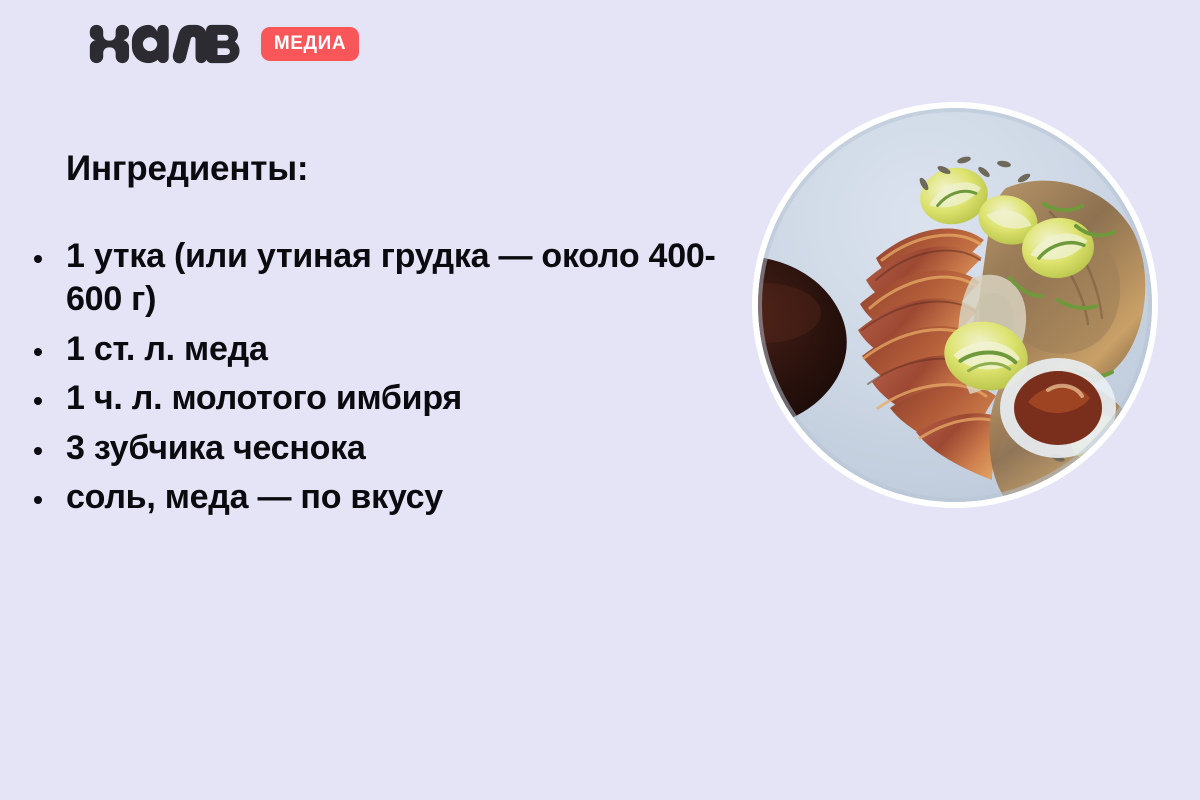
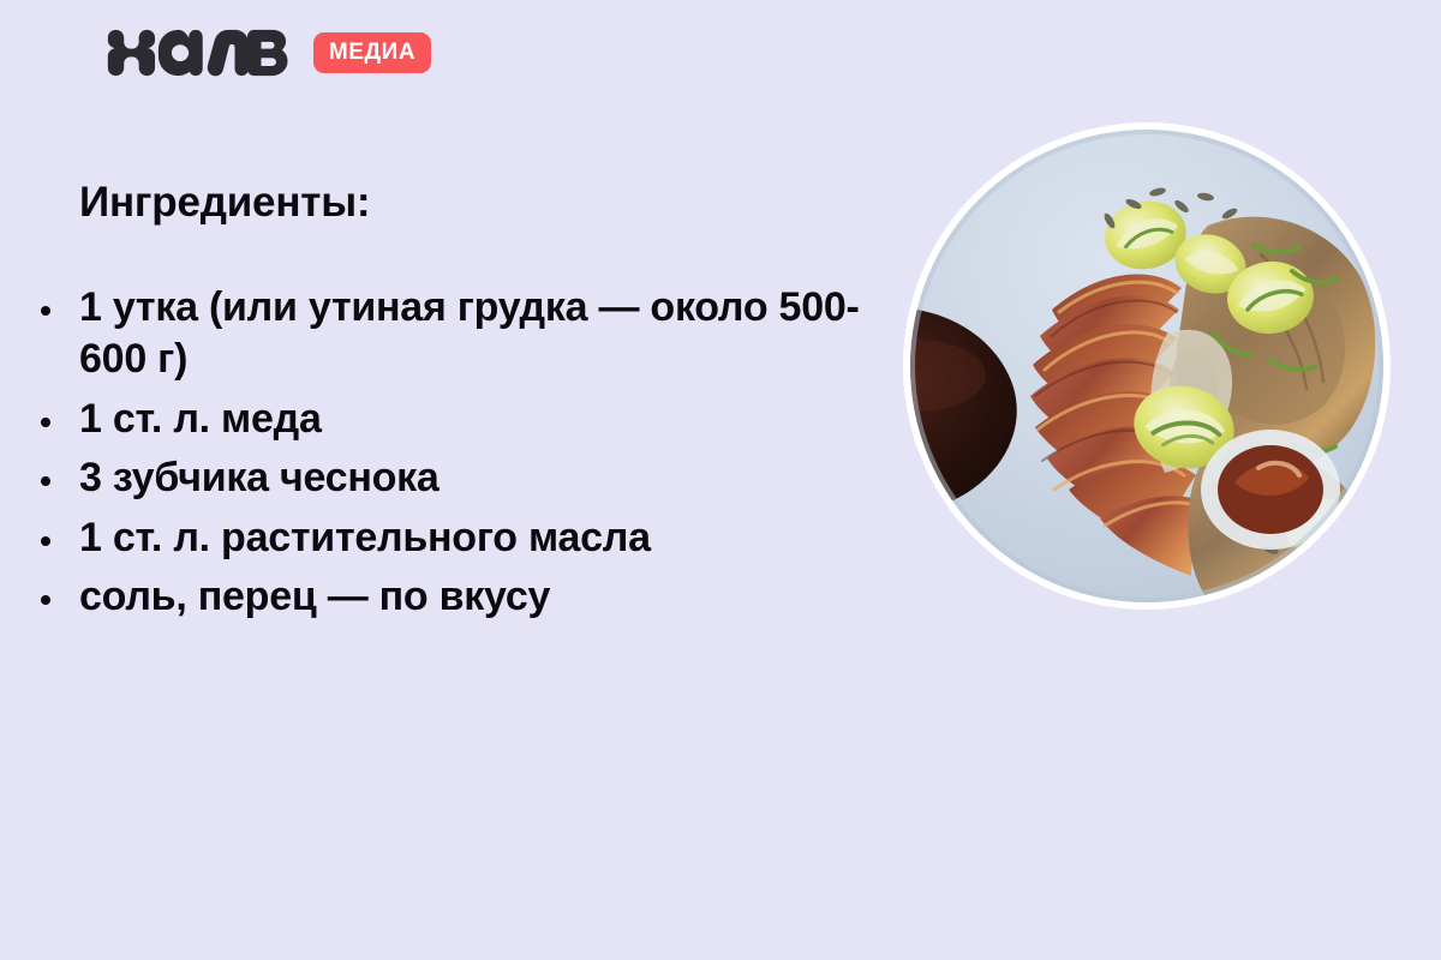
  МЕДИА
  Ингредиенты:
- 1 утка (или утиная грудка — около 400-600 г)
+ 1 утка (или утиная грудка — около 500-600 г)
  1 ст. л. меда
- 1 ч. л. молотого имбиря
  3 зубчика чеснока
+ 1 ст. л. растительного масла
- соль, меда — по вкусу
+ соль, перец — по вкусу
